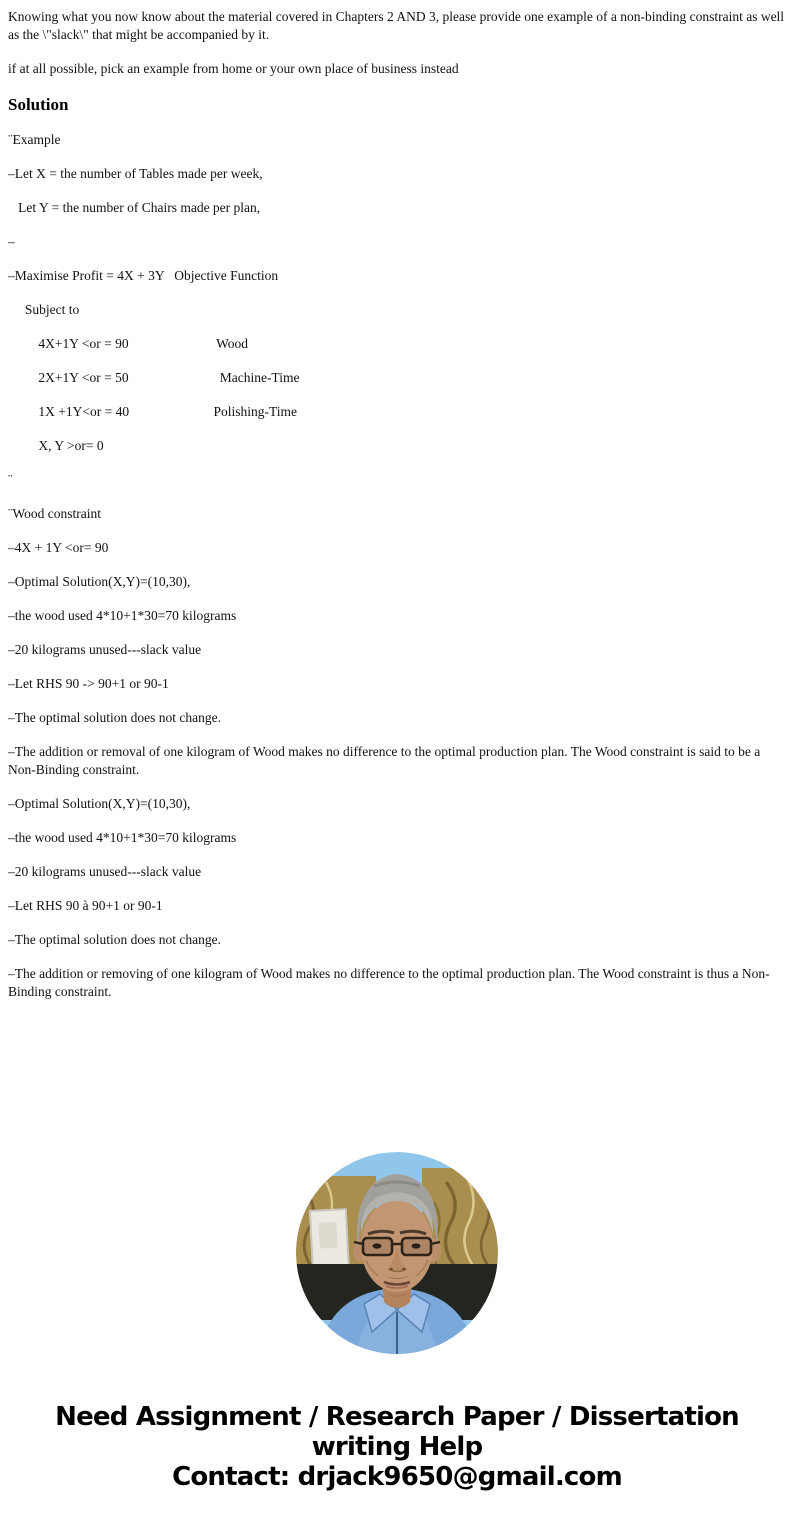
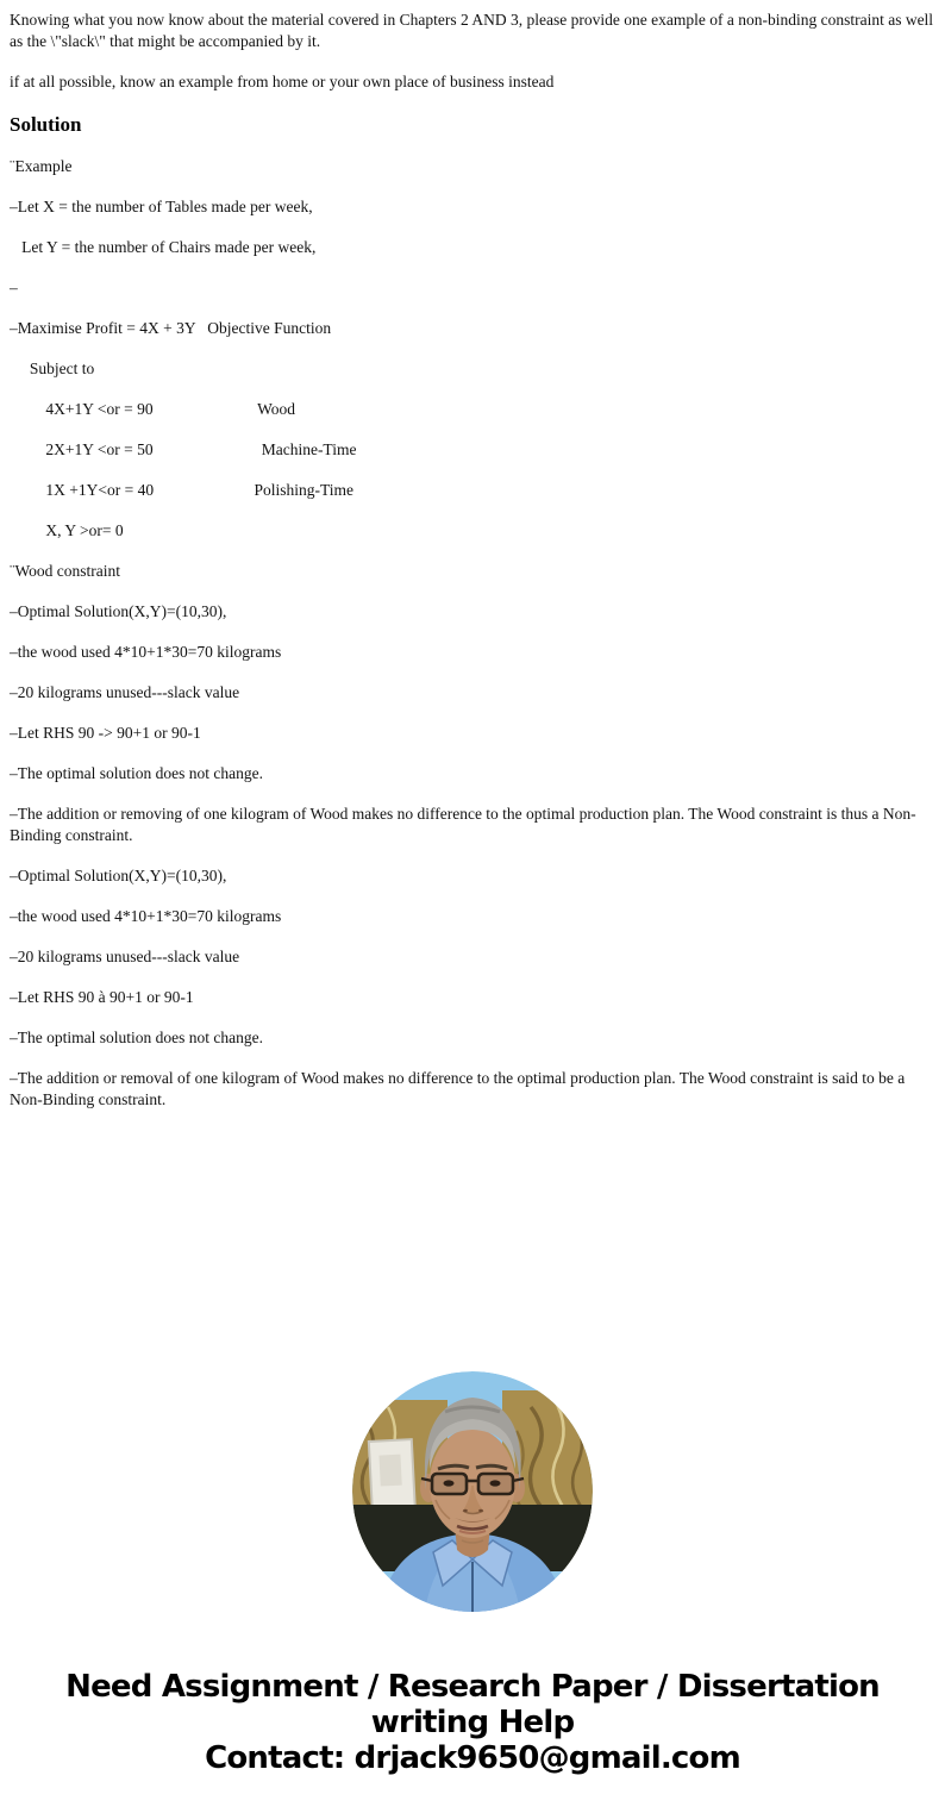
  Knowing what you now know about the material covered in Chapters 2 AND 3, please provide one example of a non-binding constraint as well as the \"slack\" that might be accompanied by it.
- if at all possible, pick an example from home or your own place of business instead
+ if at all possible, know an example from home or your own place of business instead
  Solution
  ¨Example
  –Let X = the number of Tables made per week,
- Let Y = the number of Chairs made per plan,
+ Let Y = the number of Chairs made per week,
  –
  –Maximise Profit = 4X + 3Y Objective Function
  Subject to
  4X+1Y <or = 90 Wood
  2X+1Y <or = 50 Machine-Time
  1X +1Y<or = 40 Polishing-Time
  X, Y >or= 0
- ¨
  ¨Wood constraint
- –4X + 1Y <or= 90
  –Optimal Solution(X,Y)=(10,30),
  –the wood used 4*10+1*30=70 kilograms
  –20 kilograms unused---slack value
  –Let RHS 90 -> 90+1 or 90-1
  –The optimal solution does not change.
- –The addition or removal of one kilogram of Wood makes no difference to the optimal production plan. The Wood constraint is said to be a Non-Binding constraint.
+ –The addition or removing of one kilogram of Wood makes no difference to the optimal production plan. The Wood constraint is thus a Non-Binding constraint.
  –Optimal Solution(X,Y)=(10,30),
  –the wood used 4*10+1*30=70 kilograms
  –20 kilograms unused---slack value
  –Let RHS 90 à 90+1 or 90-1
  –The optimal solution does not change.
- –The addition or removing of one kilogram of Wood makes no difference to the optimal production plan. The Wood constraint is thus a Non-Binding constraint.
+ –The addition or removal of one kilogram of Wood makes no difference to the optimal production plan. The Wood constraint is said to be a Non-Binding constraint.
  Need Assignment / Research Paper / Dissertation
  writing Help
  Contact: drjack9650@gmail.com
